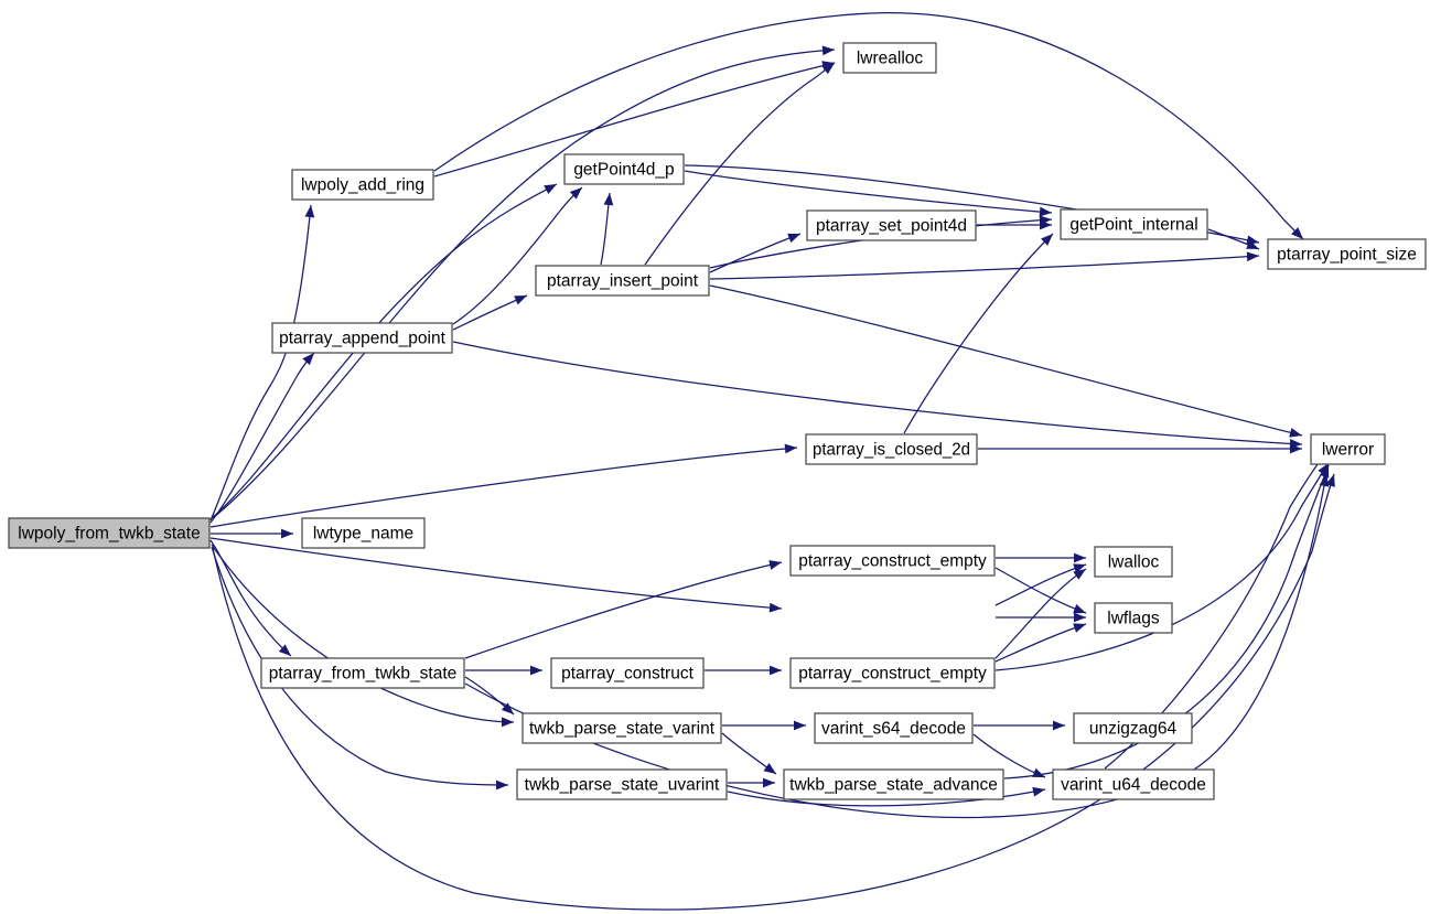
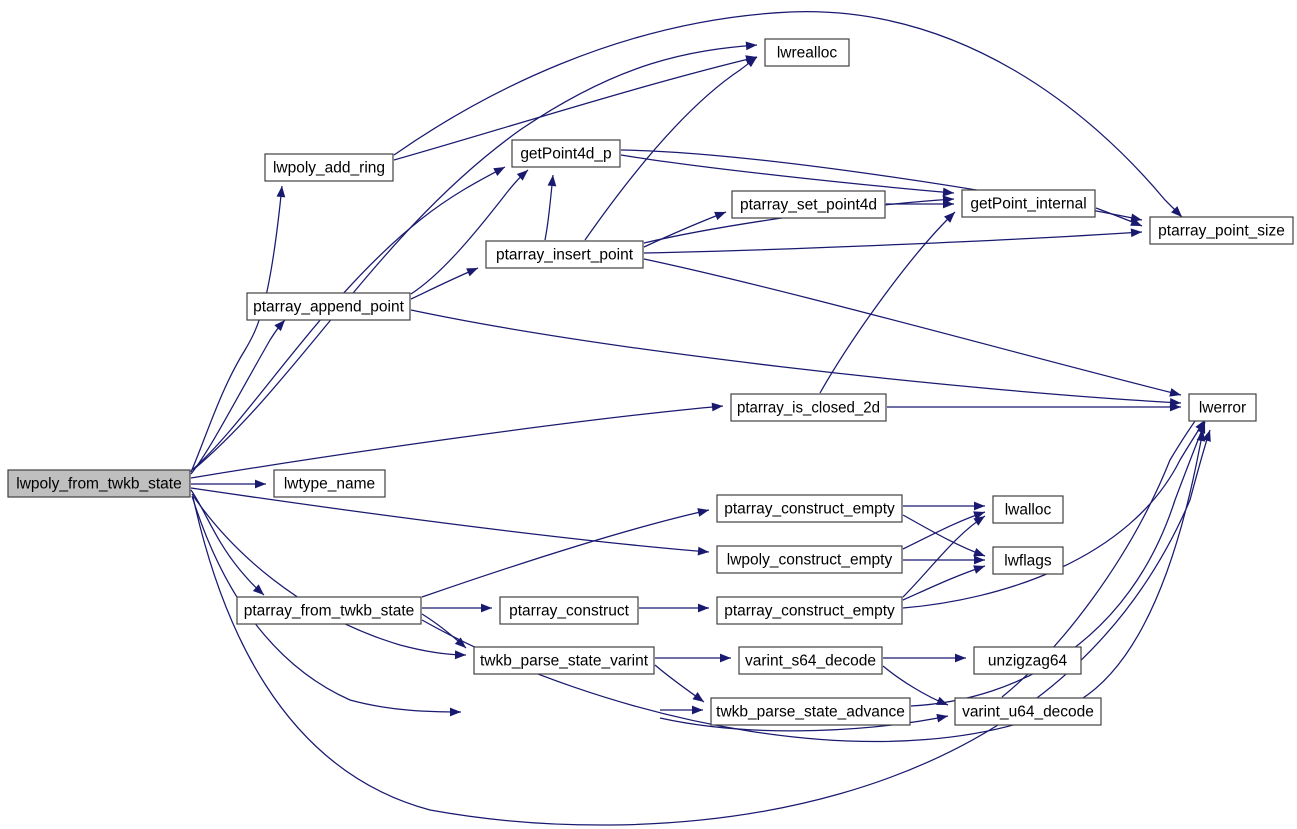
  lwpoly_from_twkb_state
  lwpoly_add_ring
  ptarray_append_point
  lwtype_name
  ptarray_from_twkb_state
  getPoint4d_p
  ptarray_insert_point
  ptarray_construct
  twkb_parse_state_varint
- twkb_parse_state_uvarint
  ptarray_set_point4d
  ptarray_is_closed_2d
  ptarray_construct_empty
+ lwpoly_construct_empty
  ptarray_construct_empty
  varint_s64_decode
  twkb_parse_state_advance
  lwrealloc
  getPoint_internal
  lwalloc
  lwflags
  unzigzag64
  varint_u64_decode
  ptarray_point_size
  lwerror
